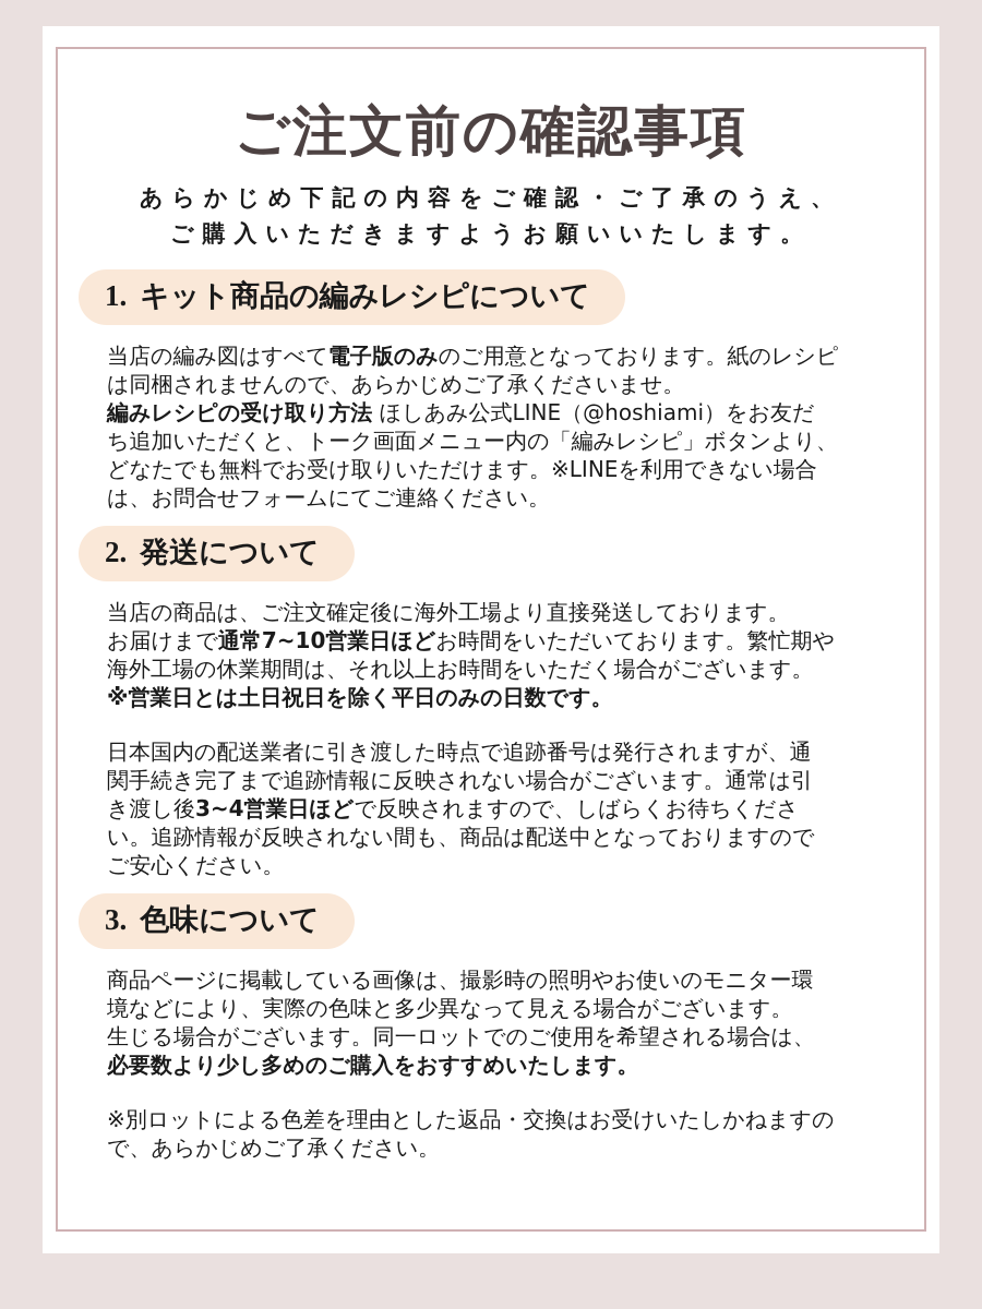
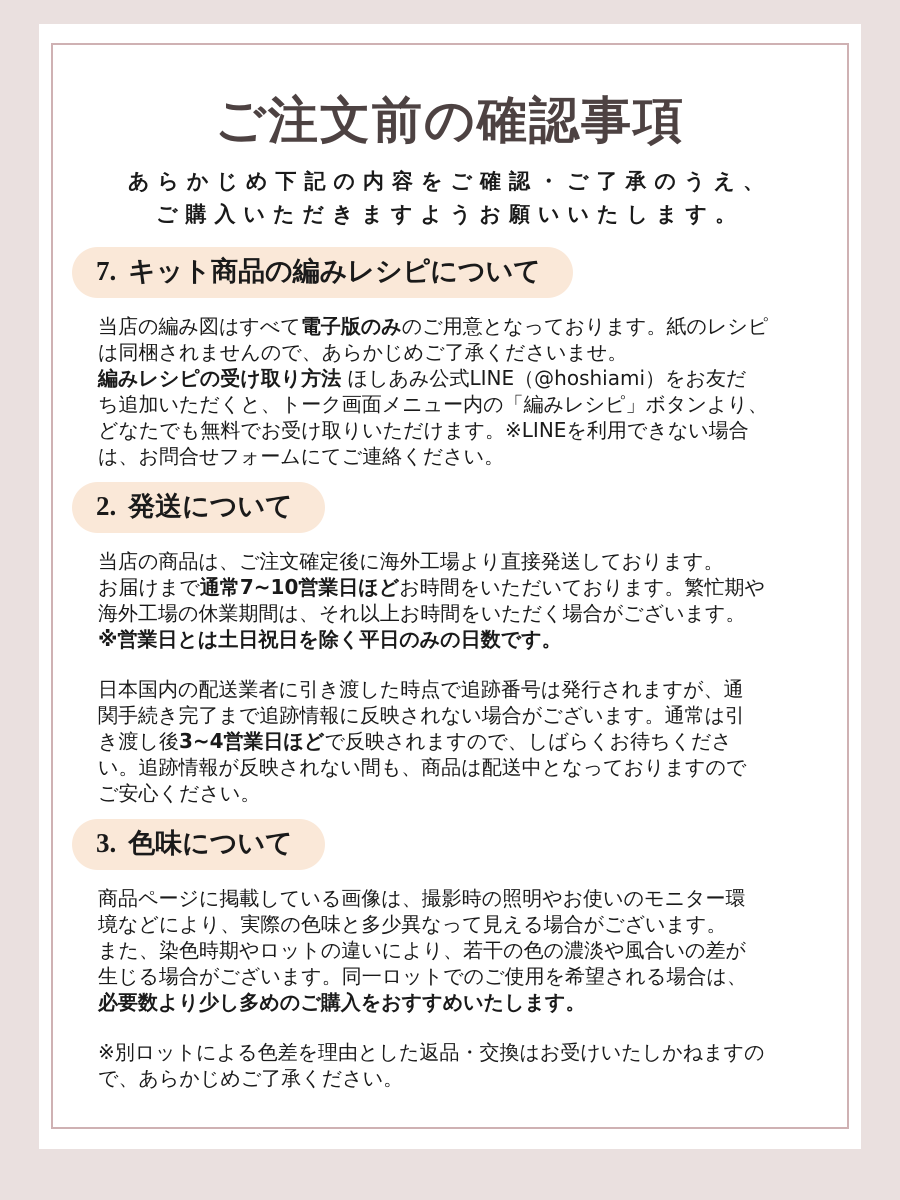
  ご注文前の確認事項
  あらかじめ下記の内容をご確認・ご了承のうえ、
  ご購入いただきますようお願いいたします。
- 1. キット商品の編みレシピについて
+ 7. キット商品の編みレシピについて
  当店の編み図はすべて電子版のみのご用意となっております。紙のレシピ
  は同梱されませんので、あらかじめご了承くださいませ。
  編みレシピの受け取り方法 ほしあみ公式LINE（@hoshiami）をお友だ
  ち追加いただくと、トーク画面メニュー内の「編みレシピ」ボタンより、
  どなたでも無料でお受け取りいただけます。※LINEを利用できない場合
  は、お問合せフォームにてご連絡ください。
  2. 発送について
  当店の商品は、ご注文確定後に海外工場より直接発送しております。
  お届けまで通常7~10営業日ほどお時間をいただいております。繁忙期や
  海外工場の休業期間は、それ以上お時間をいただく場合がございます。
  ※営業日とは土日祝日を除く平日のみの日数です。
  日本国内の配送業者に引き渡した時点で追跡番号は発行されますが、通
  関手続き完了まで追跡情報に反映されない場合がございます。通常は引
  き渡し後3~4営業日ほどで反映されますので、しばらくお待ちくださ
  い。追跡情報が反映されない間も、商品は配送中となっておりますので
  ご安心ください。
  3. 色味について
  商品ページに掲載している画像は、撮影時の照明やお使いのモニター環
  境などにより、実際の色味と多少異なって見える場合がございます。
+ また、染色時期やロットの違いにより、若干の色の濃淡や風合いの差が
  生じる場合がございます。同一ロットでのご使用を希望される場合は、
  必要数より少し多めのご購入をおすすめいたします。
  ※別ロットによる色差を理由とした返品・交換はお受けいたしかねますの
  で、あらかじめご了承ください。
